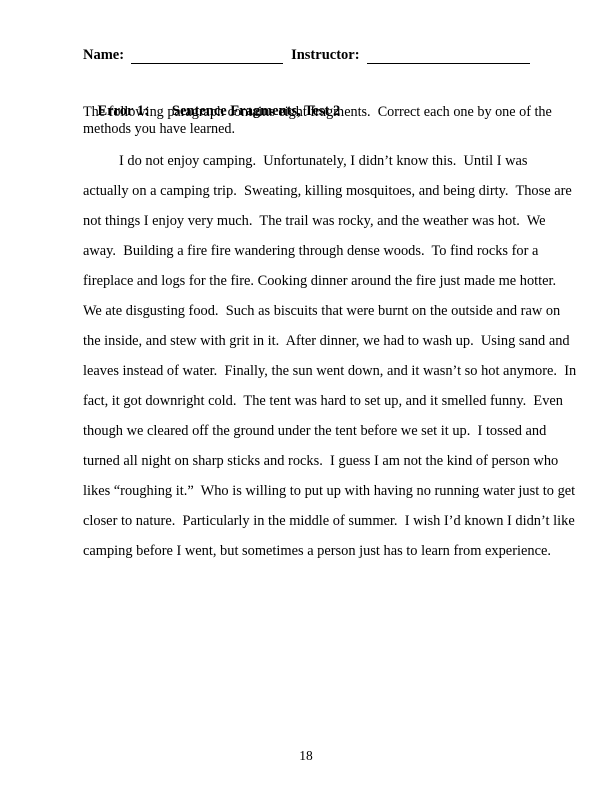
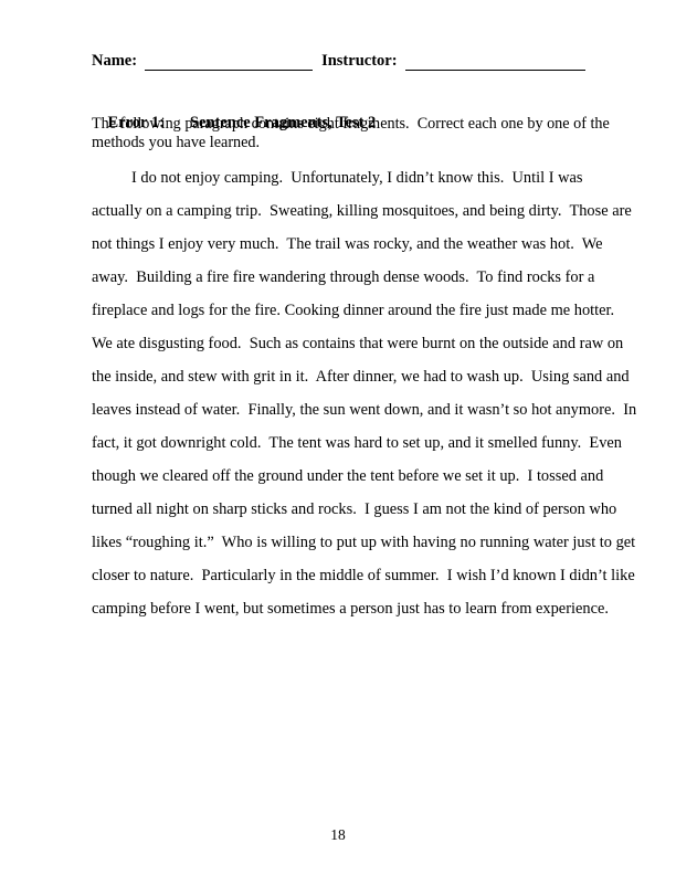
  Name:
  Instructor:
  Error 1: Sentence Fragments, Test 2
  The following paragraph contains eight fragments. Correct each one by one of the
  methods you have learned.
  I do not enjoy camping. Unfortunately, I didn’t know this. Until I was
  actually on a camping trip. Sweating, killing mosquitoes, and being dirty. Those are
  not things I enjoy very much. The trail was rocky, and the weather was hot. We
  away. Building a fire fire wandering through dense woods. To find rocks for a
  fireplace and logs for the fire. Cooking dinner around the fire just made me hotter.
- We ate disgusting food. Such as biscuits that were burnt on the outside and raw on
+ We ate disgusting food. Such as contains that were burnt on the outside and raw on
  the inside, and stew with grit in it. After dinner, we had to wash up. Using sand and
  leaves instead of water. Finally, the sun went down, and it wasn’t so hot anymore. In
  fact, it got downright cold. The tent was hard to set up, and it smelled funny. Even
  though we cleared off the ground under the tent before we set it up. I tossed and
  turned all night on sharp sticks and rocks. I guess I am not the kind of person who
  likes “roughing it.” Who is willing to put up with having no running water just to get
  closer to nature. Particularly in the middle of summer. I wish I’d known I didn’t like
  camping before I went, but sometimes a person just has to learn from experience.
  18
